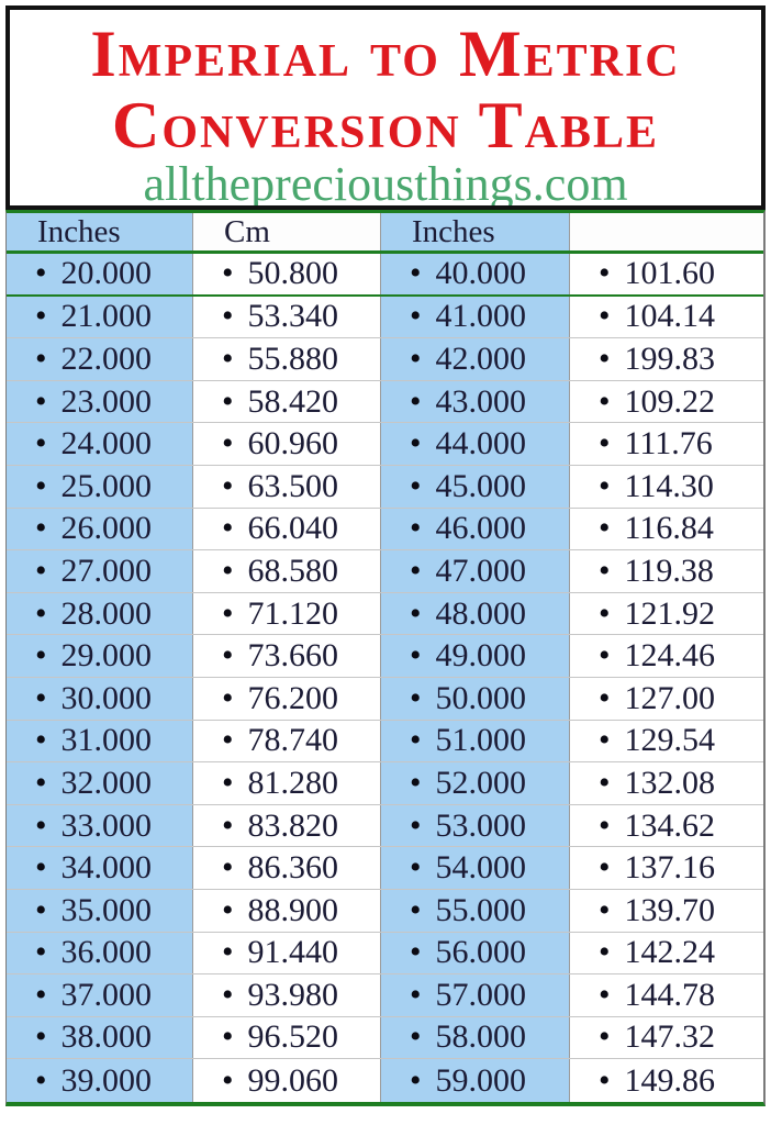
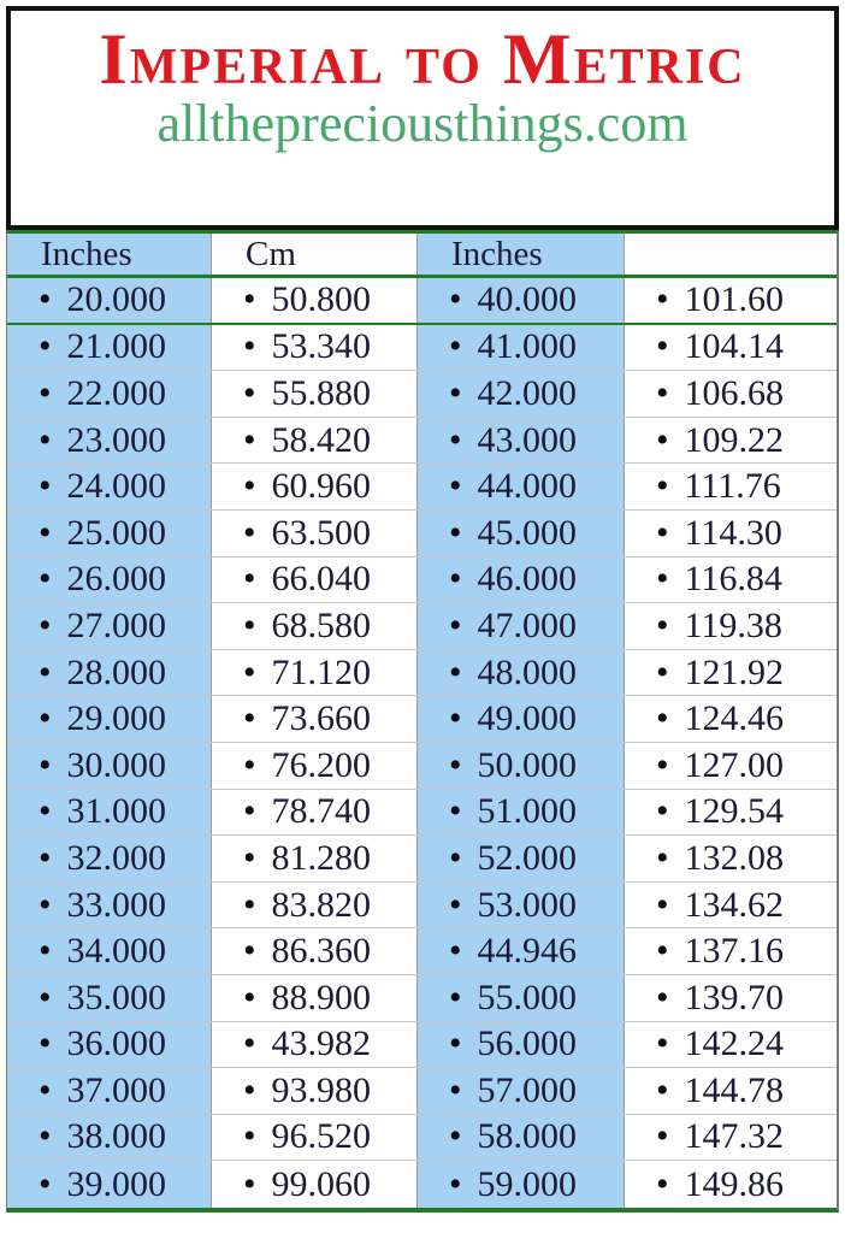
  Imperial to Metric
- Conversion Table
  allthepreciousthings.com
  Inches
  Cm
  Inches
  •
  20.000
  •
  50.800
  •
  40.000
  •
  101.60
  •
  21.000
  •
  53.340
  •
  41.000
  •
  104.14
  •
  22.000
  •
  55.880
  •
  42.000
  •
- 199.83
+ 106.68
  •
  23.000
  •
  58.420
  •
  43.000
  •
  109.22
  •
  24.000
  •
  60.960
  •
  44.000
  •
  111.76
  •
  25.000
  •
  63.500
  •
  45.000
  •
  114.30
  •
  26.000
  •
  66.040
  •
  46.000
  •
  116.84
  •
  27.000
  •
  68.580
  •
  47.000
  •
  119.38
  •
  28.000
  •
  71.120
  •
  48.000
  •
  121.92
  •
  29.000
  •
  73.660
  •
  49.000
  •
  124.46
  •
  30.000
  •
  76.200
  •
  50.000
  •
  127.00
  •
  31.000
  •
  78.740
  •
  51.000
  •
  129.54
  •
  32.000
  •
  81.280
  •
  52.000
  •
  132.08
  •
  33.000
  •
  83.820
  •
  53.000
  •
  134.62
  •
  34.000
  •
  86.360
  •
- 54.000
+ 44.946
  •
  137.16
  •
  35.000
  •
  88.900
  •
  55.000
  •
  139.70
  •
  36.000
  •
- 91.440
+ 43.982
  •
  56.000
  •
  142.24
  •
  37.000
  •
  93.980
  •
  57.000
  •
  144.78
  •
  38.000
  •
  96.520
  •
  58.000
  •
  147.32
  •
  39.000
  •
  99.060
  •
  59.000
  •
  149.86
